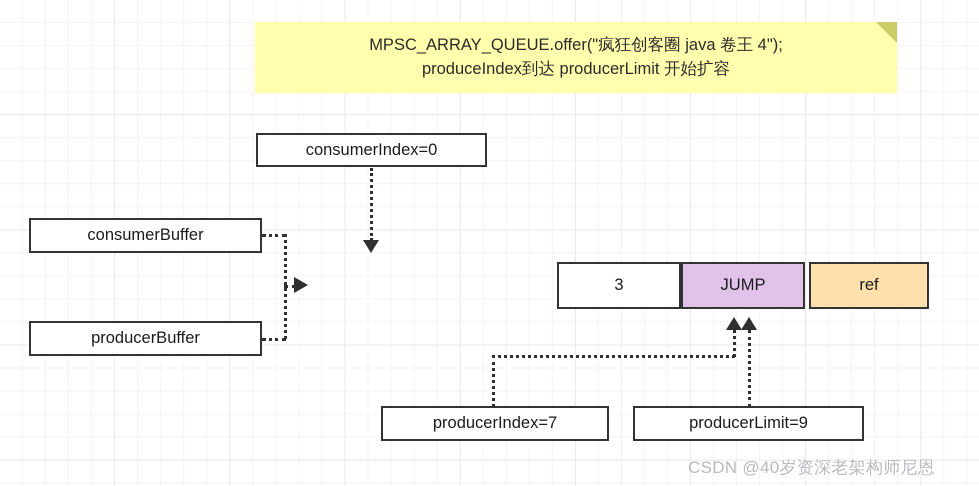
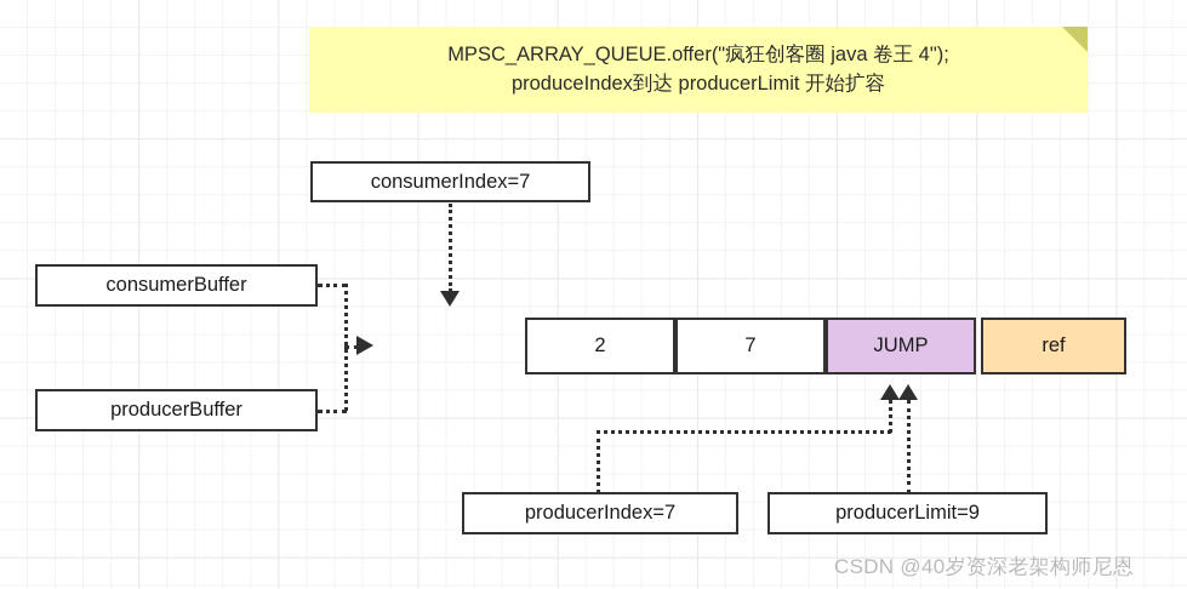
  MPSC_ARRAY_QUEUE.offer("疯狂创客圈 java 卷王 4");
  produceIndex到达 producerLimit 开始扩容
- consumerIndex=0
+ consumerIndex=7
  consumerBuffer
  producerBuffer
+ 2
- 3
+ 7
  JUMP
  ref
  producerIndex=7
  producerLimit=9
  CSDN @40岁资深老架构师尼恩
